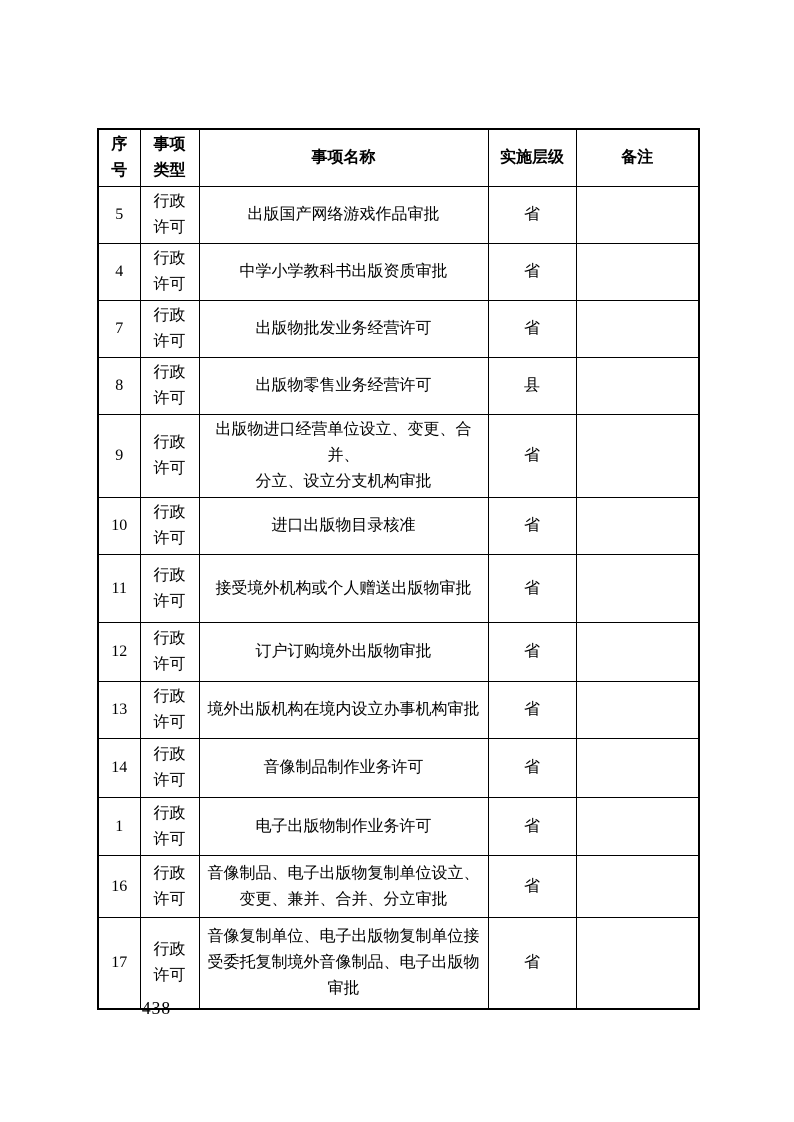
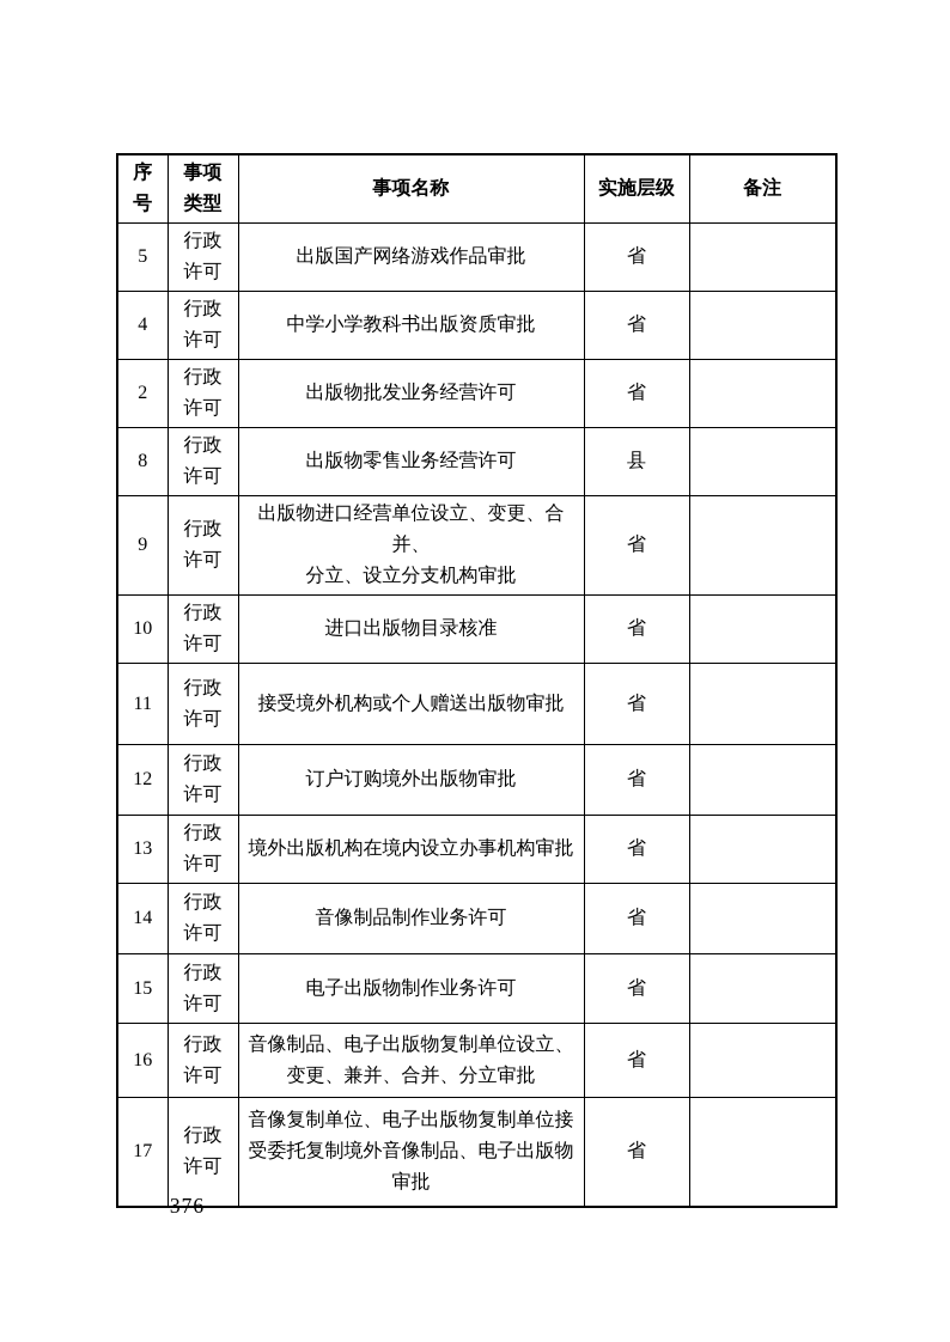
  序 号	事项 类型	事项名称	实施层级	备注
  5	行政 许可	出版国产网络游戏作品审批	省
  4	行政 许可	中学小学教科书出版资质审批	省
- 7	行政 许可	出版物批发业务经营许可	省
+ 2	行政 许可	出版物批发业务经营许可	省
  8	行政 许可	出版物零售业务经营许可	县
  9	行政 许可	出版物进口经营单位设立、变更、合并、 分立、设立分支机构审批	省
  10	行政 许可	进口出版物目录核准	省
  11	行政 许可	接受境外机构或个人赠送出版物审批	省
  12	行政 许可	订户订购境外出版物审批	省
  13	行政 许可	境外出版机构在境内设立办事机构审批	省
  14	行政 许可	音像制品制作业务许可	省
- 1	行政 许可	电子出版物制作业务许可	省
+ 15	行政 许可	电子出版物制作业务许可	省
  16	行政 许可	音像制品、电子出版物复制单位设立、 变更、兼并、合并、分立审批	省
  17	行政 许可	音像复制单位、电子出版物复制单位接 受委托复制境外音像制品、电子出版物 审批	省
- — 438 —
+ — 376 —
